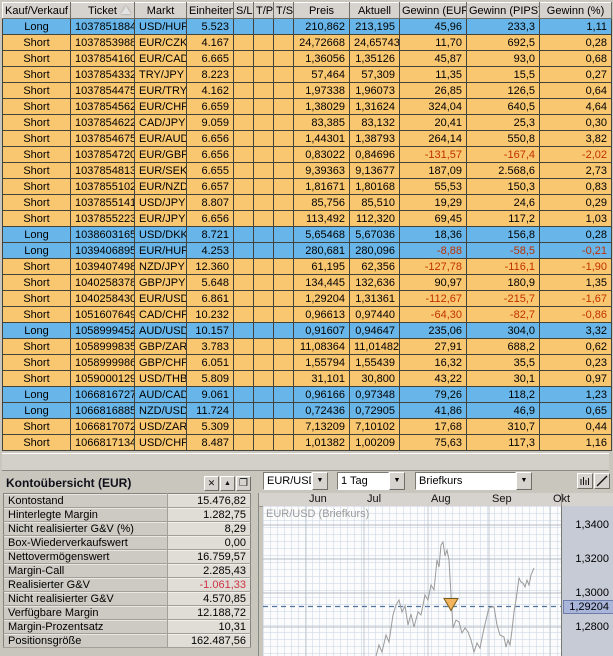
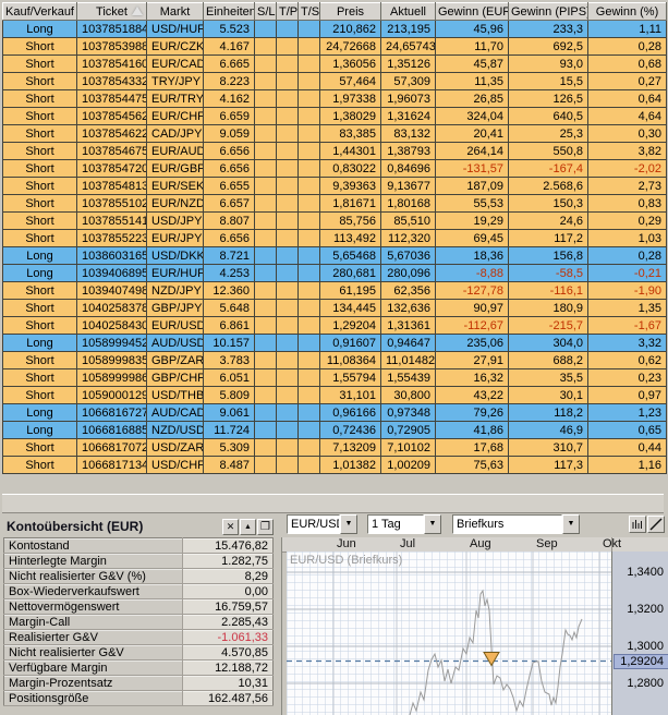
  Kauf/Verkauf	Ticket	Markt	Einheiten	S/L	T/P	T/S	Preis	Aktuell	Gewinn (EUR	Gewinn (PIPS	Gewinn (%)
  Long	1037851884	USD/HUF	5.523				210,862	213,195	45,96	233,3	1,11
  Short	1037853988	EUR/CZK	4.167				24,72668	24,65743	11,70	692,5	0,28
  Short	1037854160	EUR/CAD	6.665				1,36056	1,35126	45,87	93,0	0,68
  Short	1037854332	TRY/JPY	8.223				57,464	57,309	11,35	15,5	0,27
  Short	1037854475	EUR/TRY	4.162				1,97338	1,96073	26,85	126,5	0,64
  Short	1037854562	EUR/CHF	6.659				1,38029	1,31624	324,04	640,5	4,64
  Short	1037854622	CAD/JPY	9.059				83,385	83,132	20,41	25,3	0,30
  Short	1037854675	EUR/AUD	6.656				1,44301	1,38793	264,14	550,8	3,82
  Short	1037854720	EUR/GBP	6.656				0,83022	0,84696	-131,57	-167,4	-2,02
  Short	1037854813	EUR/SEK	6.655				9,39363	9,13677	187,09	2.568,6	2,73
  Short	1037855102	EUR/NZD	6.657				1,81671	1,80168	55,53	150,3	0,83
  Short	1037855141	USD/JPY	8.807				85,756	85,510	19,29	24,6	0,29
  Short	1037855223	EUR/JPY	6.656				113,492	112,320	69,45	117,2	1,03
  Long	1038603165	USD/DKK	8.721				5,65468	5,67036	18,36	156,8	0,28
  Long	1039406895	EUR/HUF	4.253				280,681	280,096	-8,88	-58,5	-0,21
  Short	1039407498	NZD/JPY	12.360				61,195	62,356	-127,78	-116,1	-1,90
  Short	1040258378	GBP/JPY	5.648				134,445	132,636	90,97	180,9	1,35
  Short	1040258430	EUR/USD	6.861				1,29204	1,31361	-112,67	-215,7	-1,67
- Short	1051607649	CAD/CHF	10.232				0,96613	0,97440	-64,30	-82,7	-0,86
  Long	1058999452	AUD/USD	10.157				0,91607	0,94647	235,06	304,0	3,32
  Short	1058999835	GBP/ZAR	3.783				11,08364	11,01482	27,91	688,2	0,62
  Short	1058999986	GBP/CHF	6.051				1,55794	1,55439	16,32	35,5	0,23
  Short	1059000129	USD/THB	5.809				31,101	30,800	43,22	30,1	0,97
  Long	1066816727	AUD/CAD	9.061				0,96166	0,97348	79,26	118,2	1,23
  Long	1066816885	NZD/USD	11.724				0,72436	0,72905	41,86	46,9	0,65
  Short	1066817072	USD/ZAR	5.309				7,13209	7,10102	17,68	310,7	0,44
  Short	1066817134	USD/CHF	8.487				1,01382	1,00209	75,63	117,3	1,16
  Kontoübersicht (EUR)
  ✕
  ❐
  Kontostand	15.476,82
  Hinterlegte Margin	1.282,75
  Nicht realisierter G&V (%)	8,29
  Box-Wiederverkaufswert	0,00
  Nettovermögenswert	16.759,57
  Margin-Call	2.285,43
  Realisierter G&V	-1.061,33
  Nicht realisierter G&V	4.570,85
  Verfügbare Margin	12.188,72
  Margin-Prozentsatz	10,31
  Positionsgröße	162.487,56
  EUR/US
  1 Tag
  Briefkurs
  Jun
  Jul
  Aug
  Sep
  Okt
  EUR/USD (Briefkurs)
  1,29204
  1,3400
  1,3200
  1,3000
  1,2800
